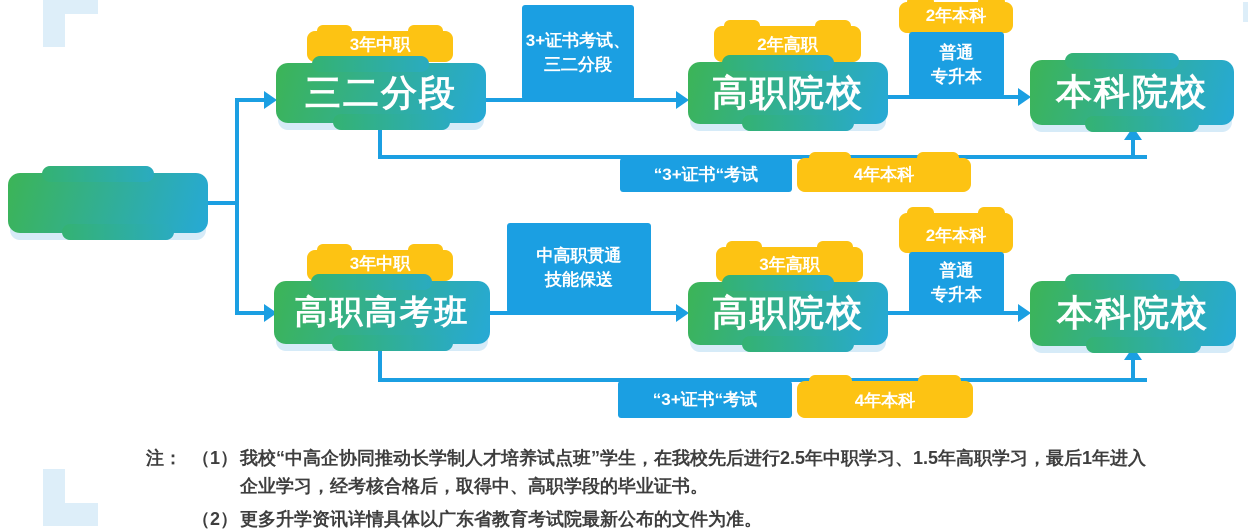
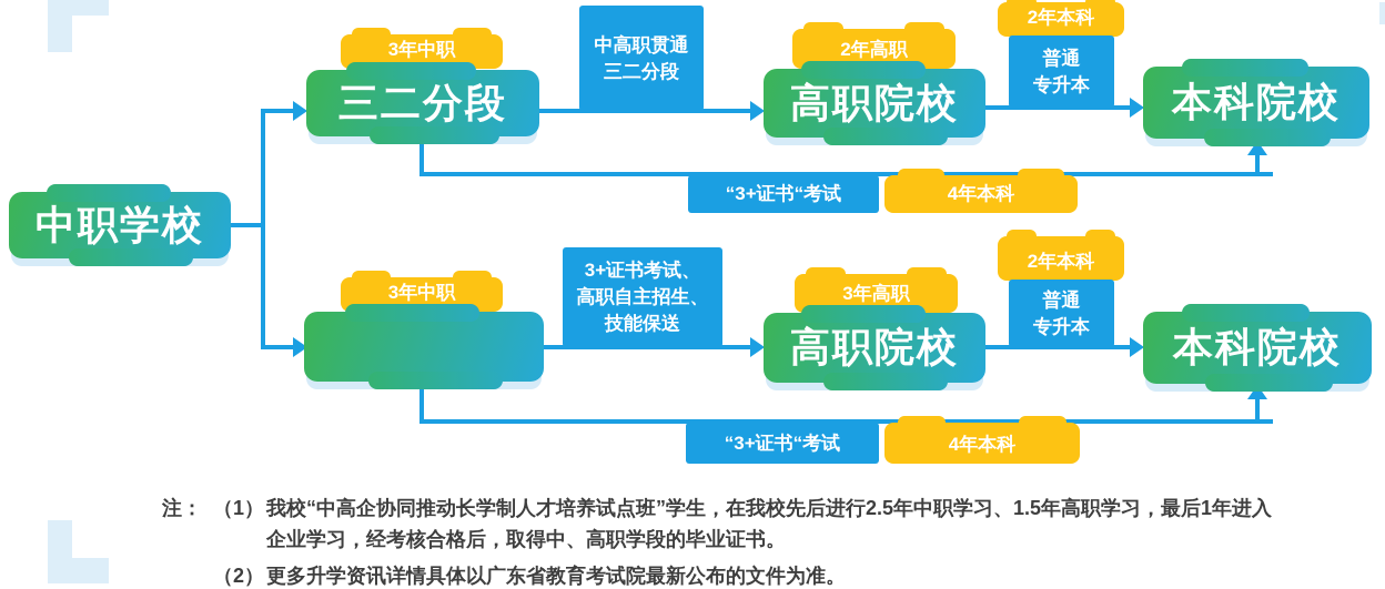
  3年中职
  2年高职
  2年本科
  4年本科
  3年中职
  3年高职
  2年本科
  4年本科
- 3+证书考试、
+ 中高职贯通
  三二分段
  普通
  专升本
  “3+证书“考试
- 中高职贯通
+ 3+证书考试、
+ 高职自主招生、
  技能保送
  普通
  专升本
  “3+证书“考试
+ 中职学校
  三二分段
  高职院校
  本科院校
- 高职高考班
  高职院校
  本科院校
  注：
  （1）
  我校“中高企协同推动长学制人才培养试点班”学生，在我校先后进行2.5年中职学习、1.5年高职学习，最后1年进入
  企业学习，经考核合格后，取得中、高职学段的毕业证书。
  （2）
  更多升学资讯详情具体以广东省教育考试院最新公布的文件为准。
